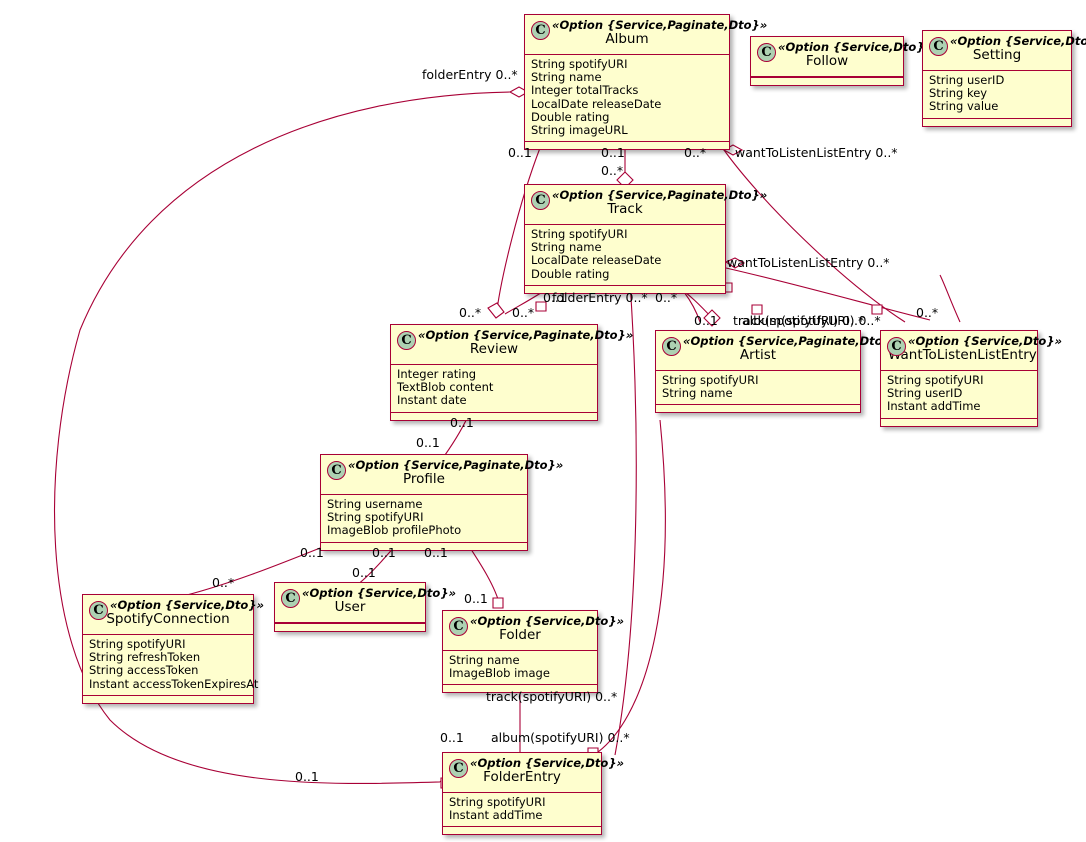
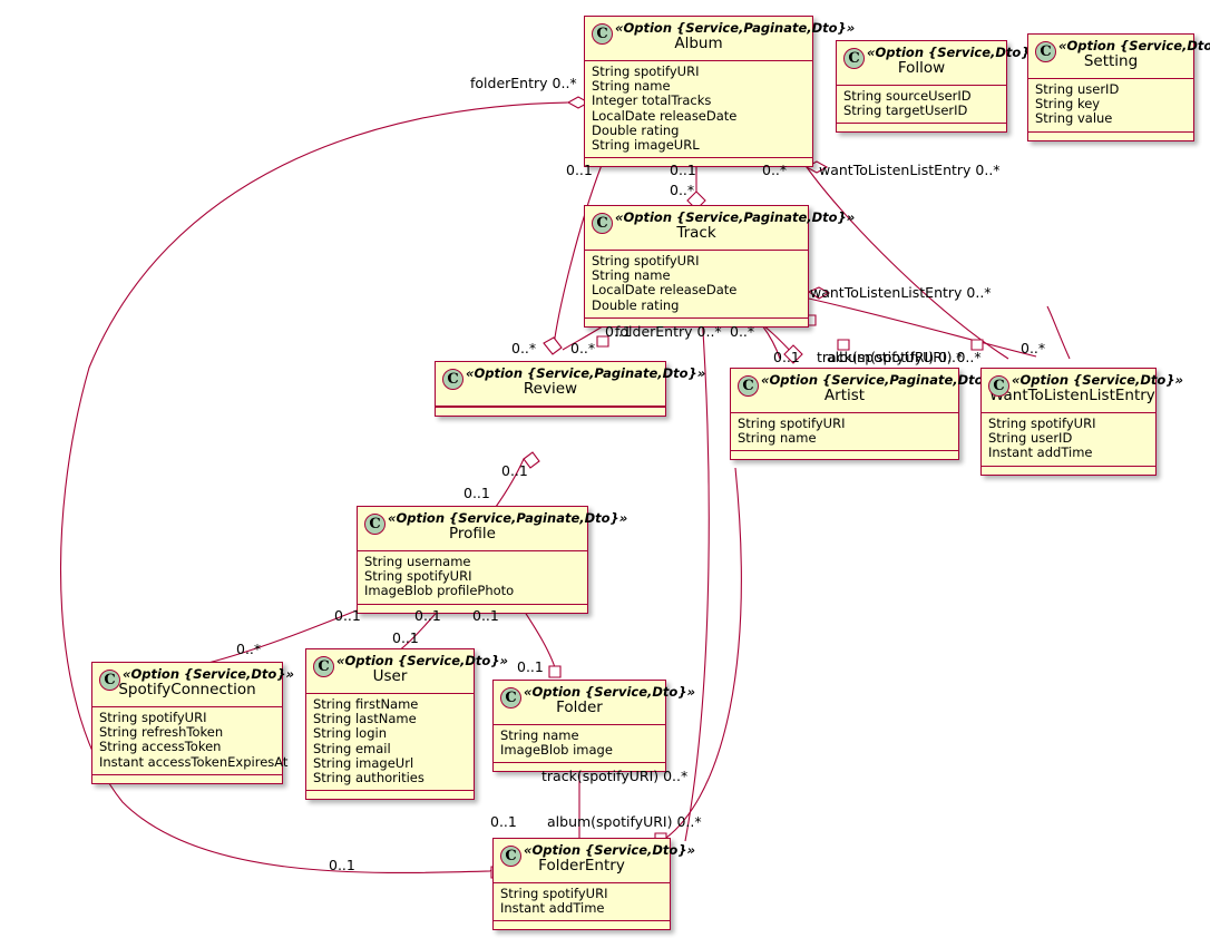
  C
  «Option {Service,Paginate,Dto}»
  Album
  String spotifyURI
  String name
  Integer totalTracks
  LocalDate releaseDate
  Double rating
  String imageURL
  C
  «Option {Service,Dto}
  Follow
+ String sourceUserID
+ String targetUserID
  C
  «Option {Service,Dto
  Setting
  String userID
  String key
  String value
  C
  «Option {Service,Paginate,Dto}»
  Track
  String spotifyURI
  String name
  LocalDate releaseDate
  Double rating
  C
  «Option {Service,Paginate,Dto}»
  Review
- Integer rating
- TextBlob content
- Instant date
  C
  «Option {Service,Paginate,Dto
  Artist
  String spotifyURI
  String name
  C
  «Option {Service,Dto}»
  antToListenListEntry
  String spotifyURI
  String userID
  Instant addTime
  C
  «Option {Service,Paginate,Dto}»
  Profile
  String username
  String spotifyURI
  ImageBlob profilePhoto
  C
  «Option {Service,Dto}»
  SpotifyConnection
  String spotifyURI
  String refreshToken
  String accessToken
  Instant accessTokenExpiresAt
  C
  «Option {Service,Dto}»
  User
+ String firstName
+ String lastName
+ String login
+ String email
+ String imageUrl
+ String authorities
  C
  «Option {Service,Dto}»
  Folder
  String name
  ImageBlob image
  C
  «Option {Service,Dto}»
  FolderEntry
  String spotifyURI
  Instant addTime
  folderEntry 0..*
  0..1
  0..1
  0..*
  0..*
  wantToListenListEntry 0..*
  wantToListenListEntry 0..*
  0..*
  0..*
  0..1
  folderEntry 0..*
  0..*
  0..1
  track(spotifyURI) 0..*
  album(spotifyURI) 0..*
  0..*
  0..1
  0..1
  0..1
  0..1
  0..1
  0..1
  0..*
  0..1
  track(spotifyURI) 0..*
  0..1
  album(spotifyURI) 0..*
  0..1
